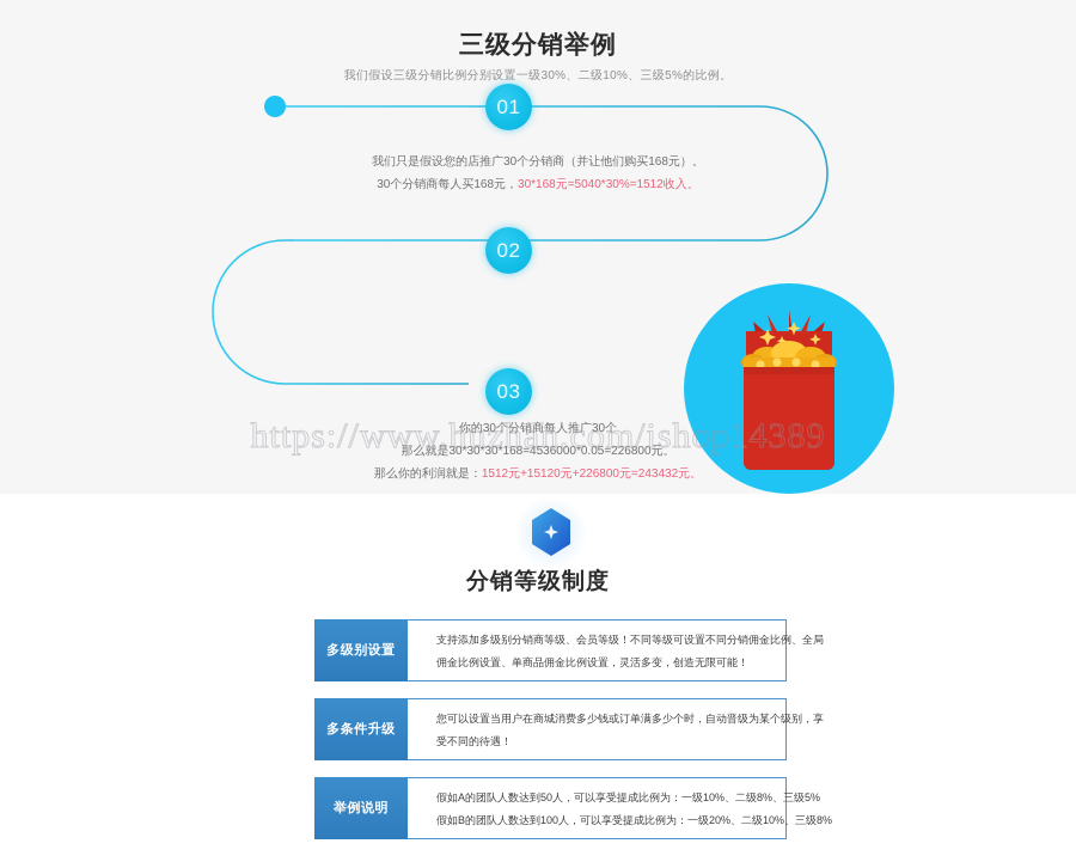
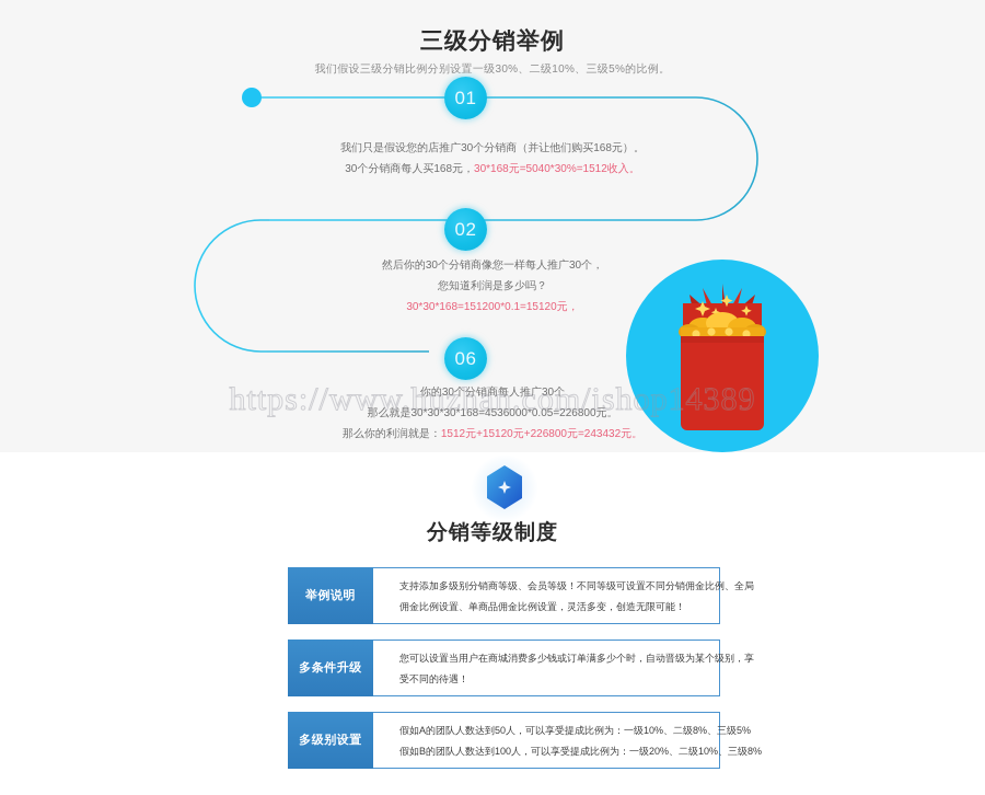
  三级分销举例
  我们假设三级分销比例分别设置一级30%、二级10%、三级5%的比例。
  01
  02
- 03
+ 06
  我们只是假设您的店推广30个分销商（并让他们购买168元）。
  30个分销商每人买168元，30*168元=5040*30%=1512收入。
+ 然后你的30个分销商像您一样每人推广30个，
+ 您知道利润是多少吗？
+ 30*30*168=151200*0.1=15120元，
  你的30个分销商每人推广30个
  那么就是30*30*30*168=4536000*0.05=226800元。
  那么你的利润就是：1512元+15120元+226800元=243432元。
  https://www.huzhan.com/ishop14389
  分销等级制度
- 多级别设置
+ 举例说明
  支持添加多级别分销商等级、会员等级！不同等级可设置不同分销佣金比例、全局
  佣金比例设置、单商品佣金比例设置，灵活多变，创造无限可能！
  多条件升级
  您可以设置当用户在商城消费多少钱或订单满多少个时，自动晋级为某个级别，享
  受不同的待遇！
- 举例说明
+ 多级别设置
  假如A的团队人数达到50人，可以享受提成比例为：一级10%、二级8%、三级5%
  假如B的团队人数达到100人，可以享受提成比例为：一级20%、二级10%、三级8%
